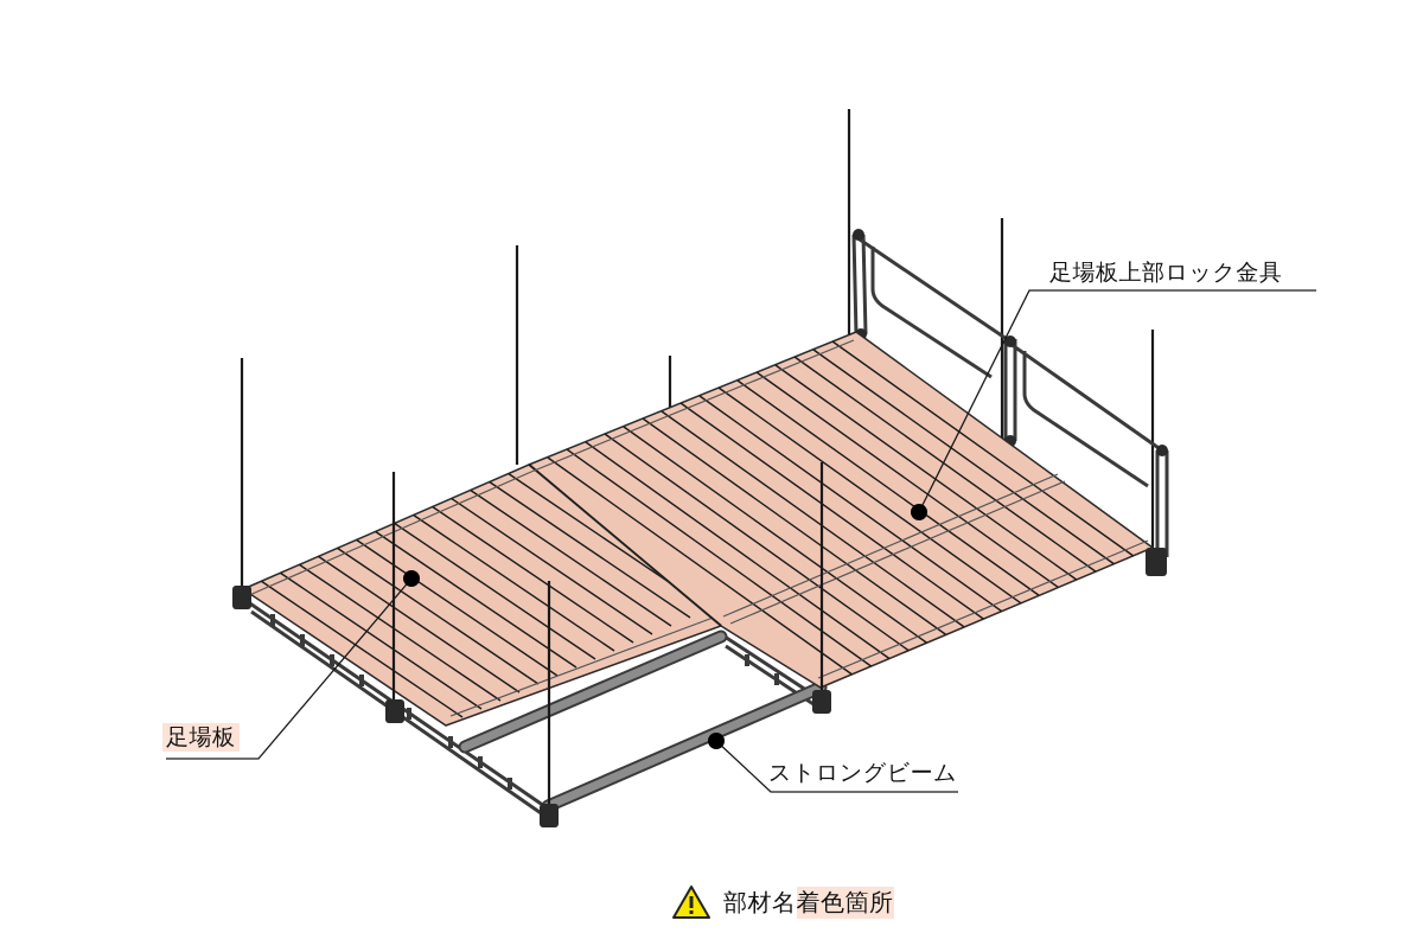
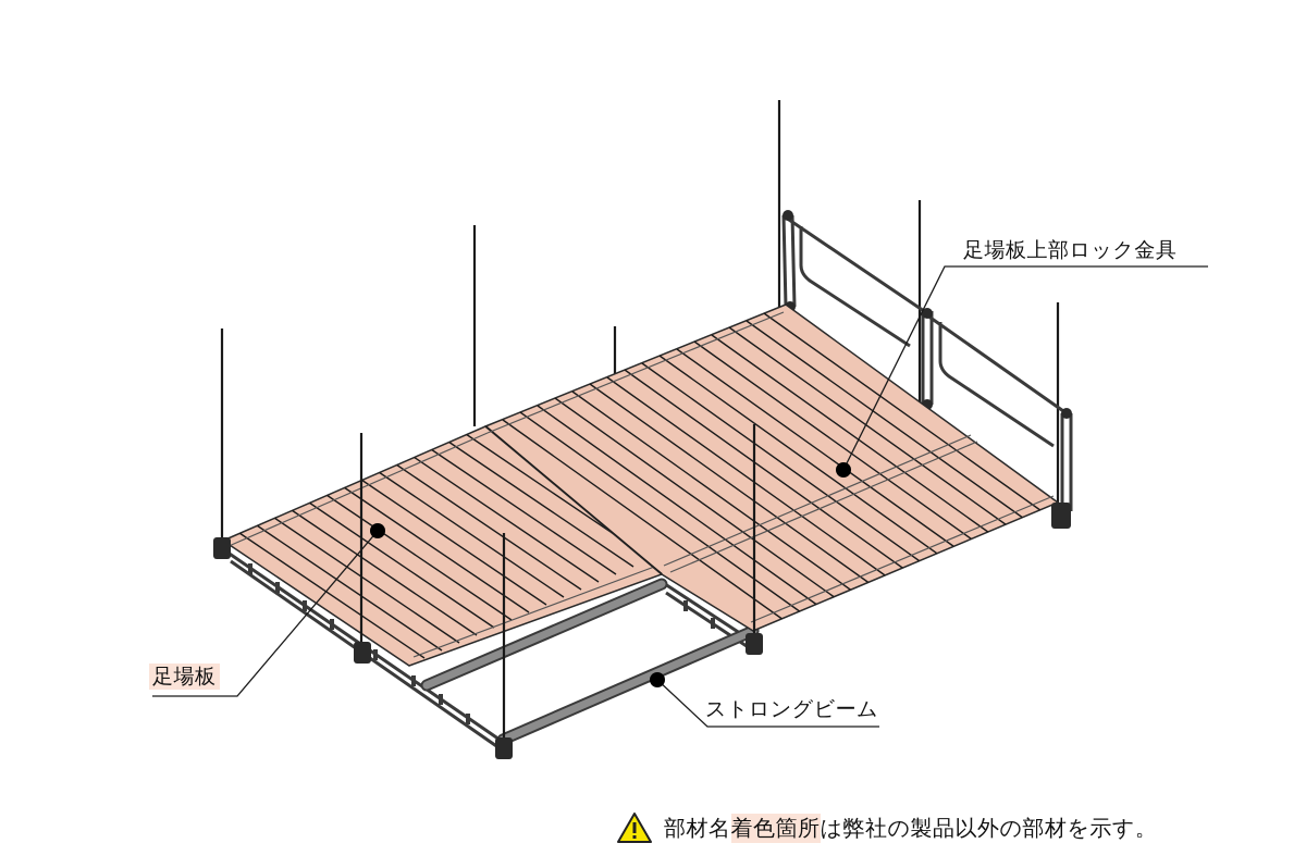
  足場板上部ロック金具
  足場板
  ストロングビーム
  部材名
  着色箇所
+ は弊社の製品以外の部材を示す。
